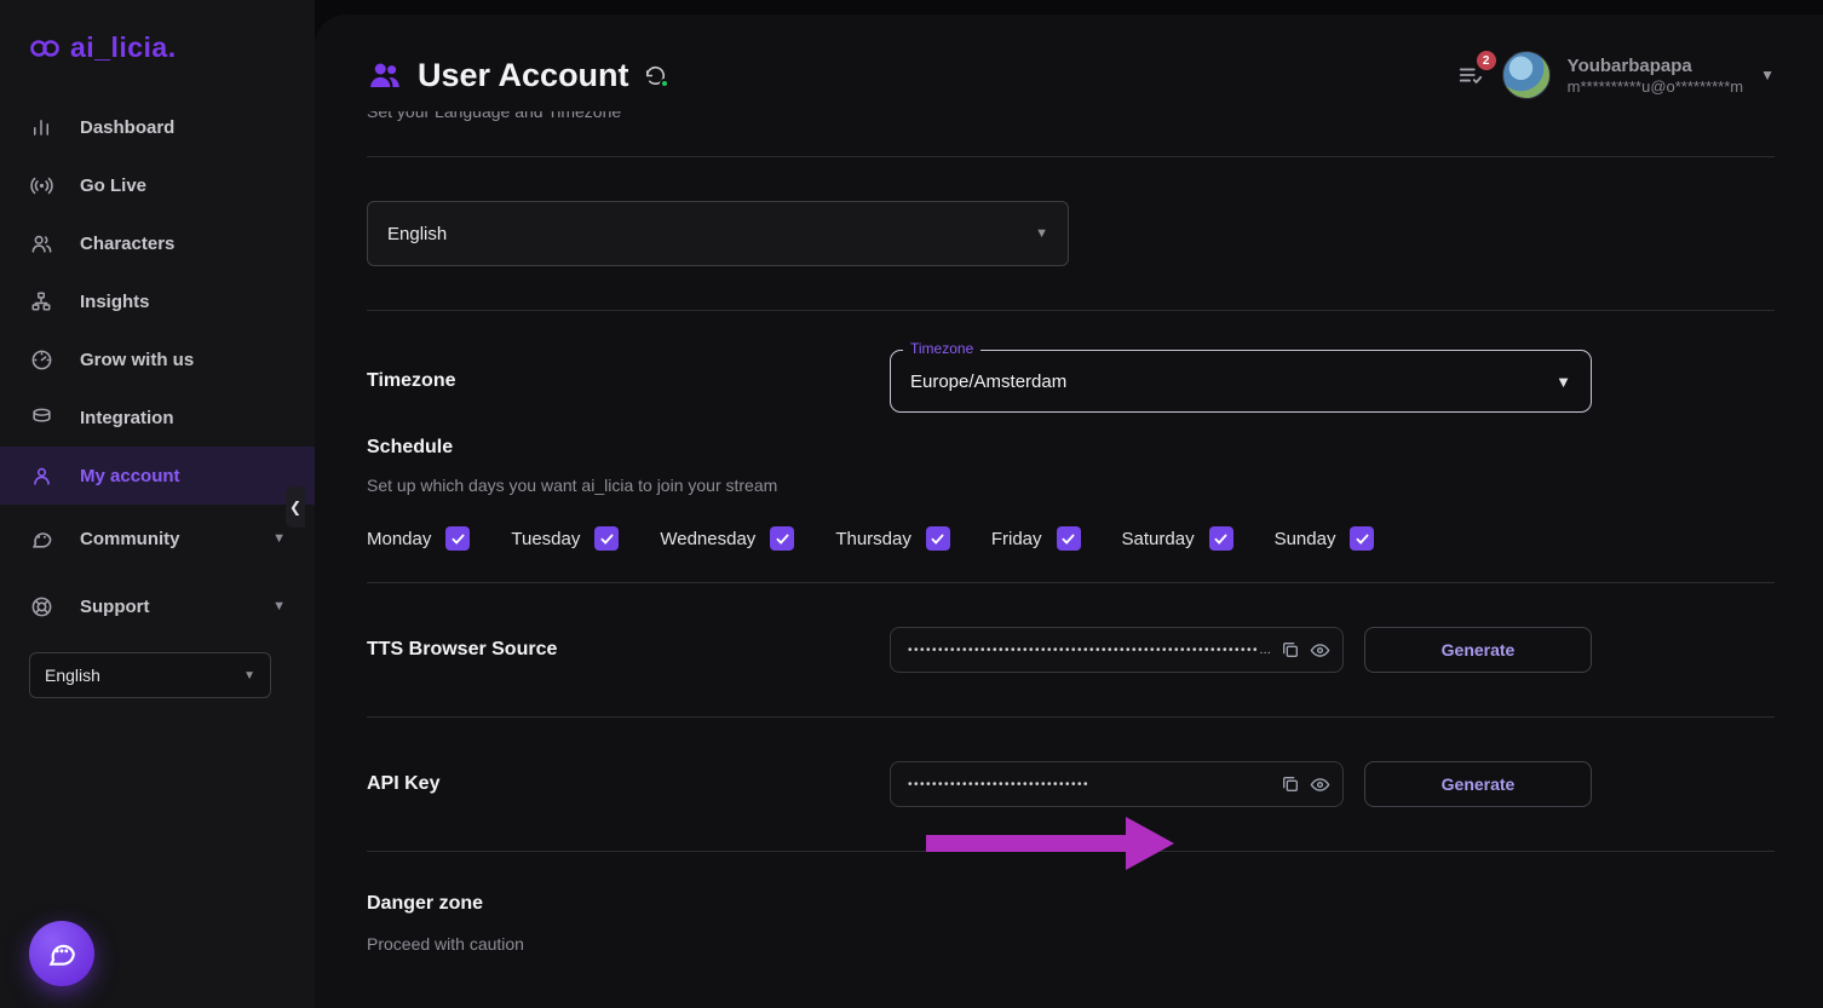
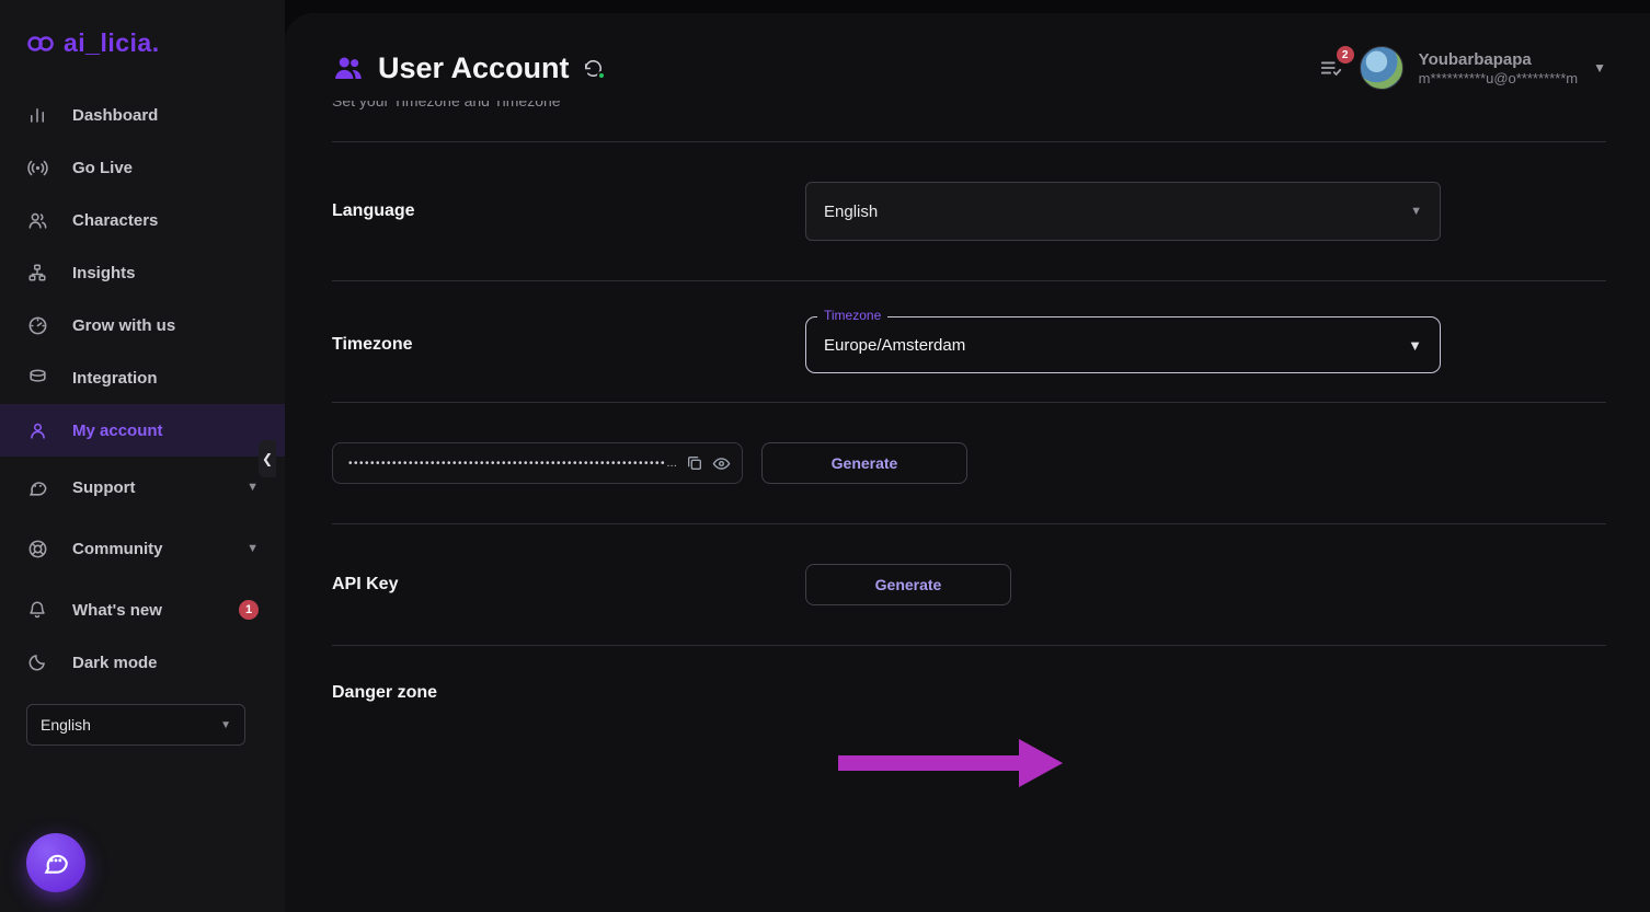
  ai_licia.
  Dashboard
  Go Live
  Characters
  Insights
  Grow with us
  Integration
  My account
- Community
+ Support
  ▼
- Support
+ Community
  ▼
+ What's new
+ 1
+ Dark mode
  English
  ▼
  ❮
  User Account
  2
  Youbarbapapa
  m**********u@o*********m
  ▼
- Set your Language and Timezone
+ Set your Timezone and Timezone
+ Language
  English
  ▼
  Timezone
  Timezone
  Europe/Amsterdam
  ▼
- Schedule
- Set up which days you want ai_licia to join your stream
- Monday
- Tuesday
- Wednesday
- Thursday
- Friday
- Saturday
- Sunday
- TTS Browser Source
  ••••••••••••••••••••••••••••••••••••••••••••••••••••••••••••
  Generate
  API Key
- ••••••••••••••••••••••••••••••
  Generate
  Danger zone
- Proceed with caution
